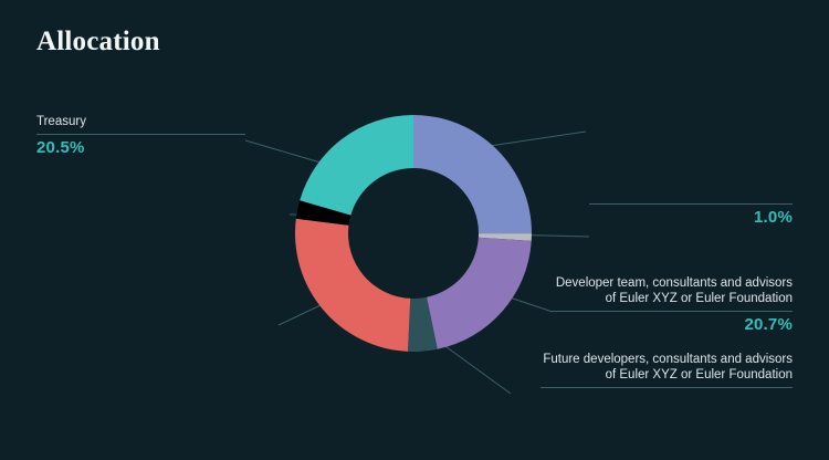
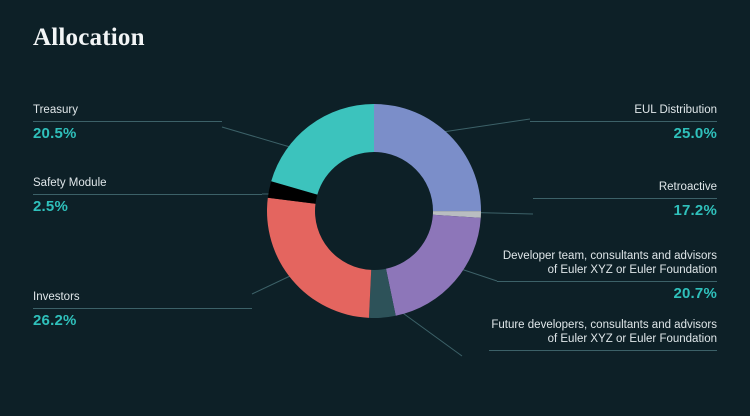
  Allocation
  Treasury
  20.5%
+ Safety Module
+ 2.5%
+ Investors
+ 26.2%
+ EUL Distribution
+ 25.0%
+ Retroactive
- 1.0%
+ 17.2%
  Developer team, consultants and advisors
  of Euler XYZ or Euler Foundation
  20.7%
  Future developers, consultants and advisors
  of Euler XYZ or Euler Foundation
